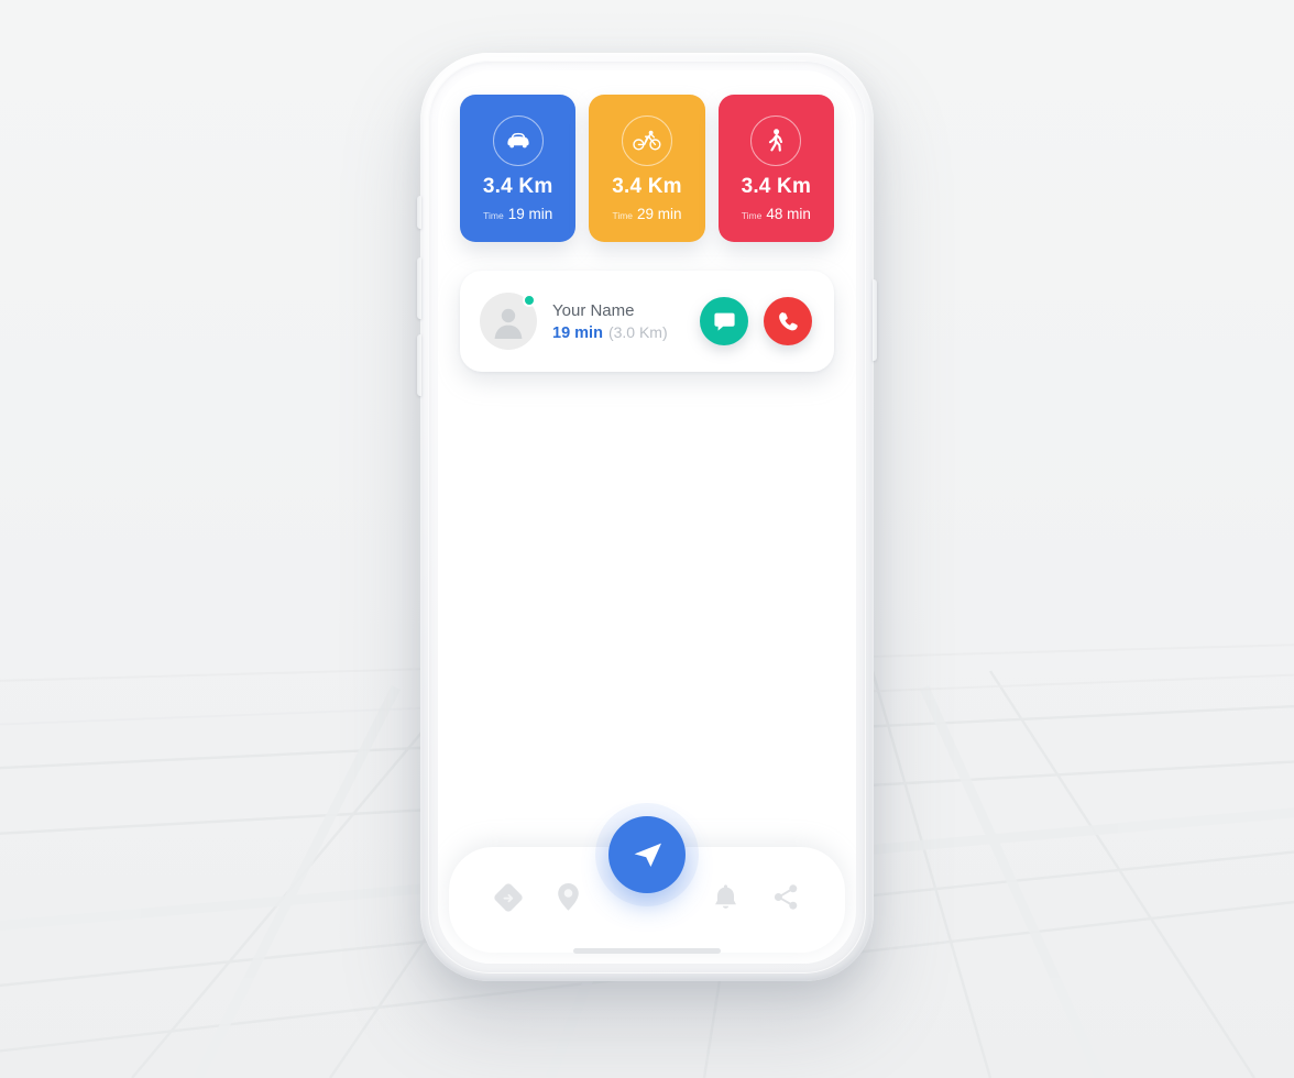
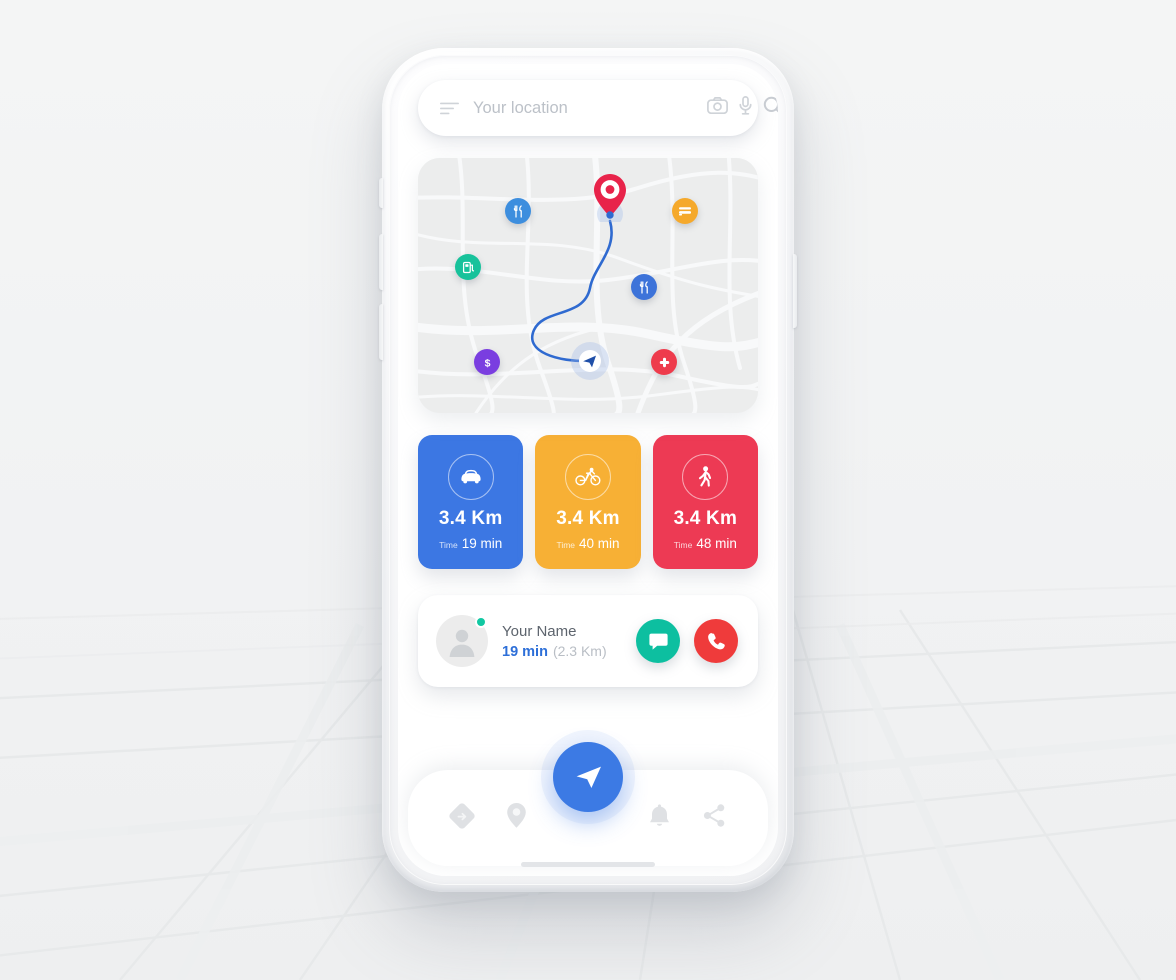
+ Your location
+ $
  3.4 Km
  Time
  19 min
  3.4 Km
  Time
- 29 min
+ 40 min
  3.4 Km
  Time
  48 min
  Your Name
  19 min
- (3.0 Km)
+ (2.3 Km)
